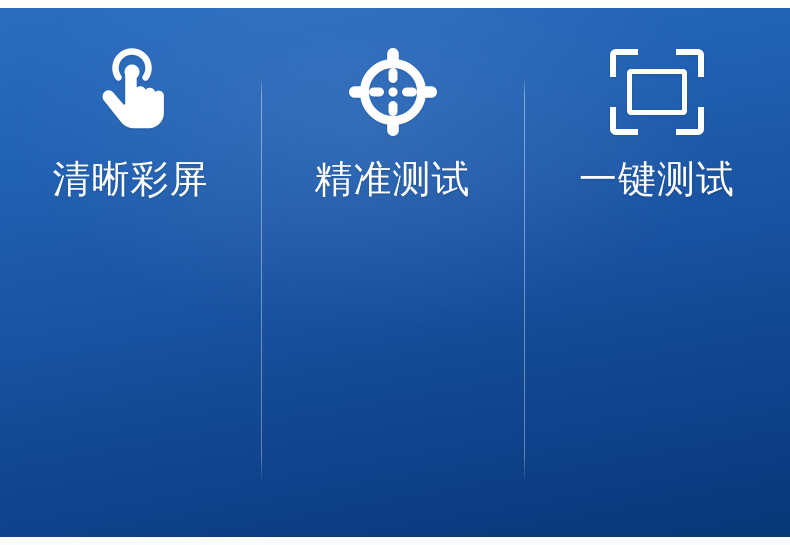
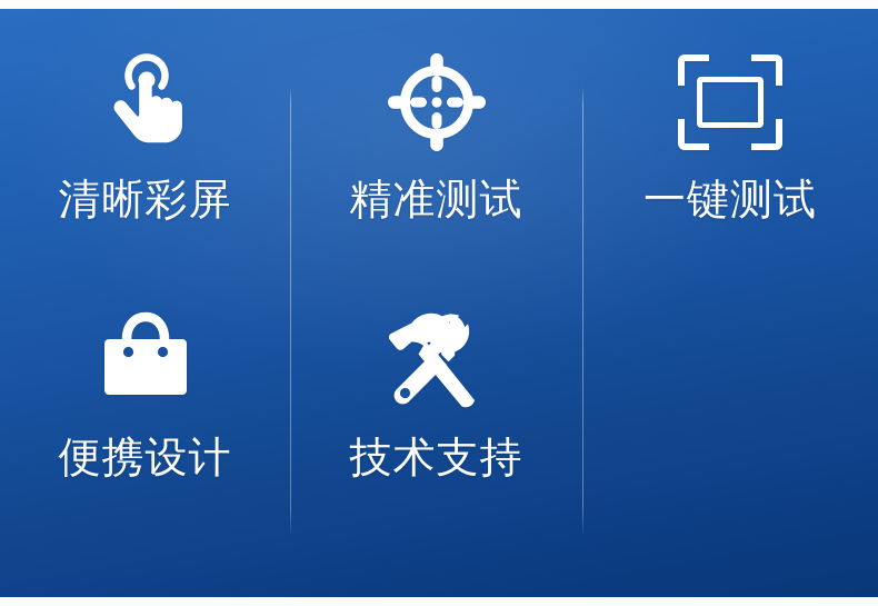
  清晰彩屏
  精准测试
  一键测试
+ 便携设计
+ 技术支持
